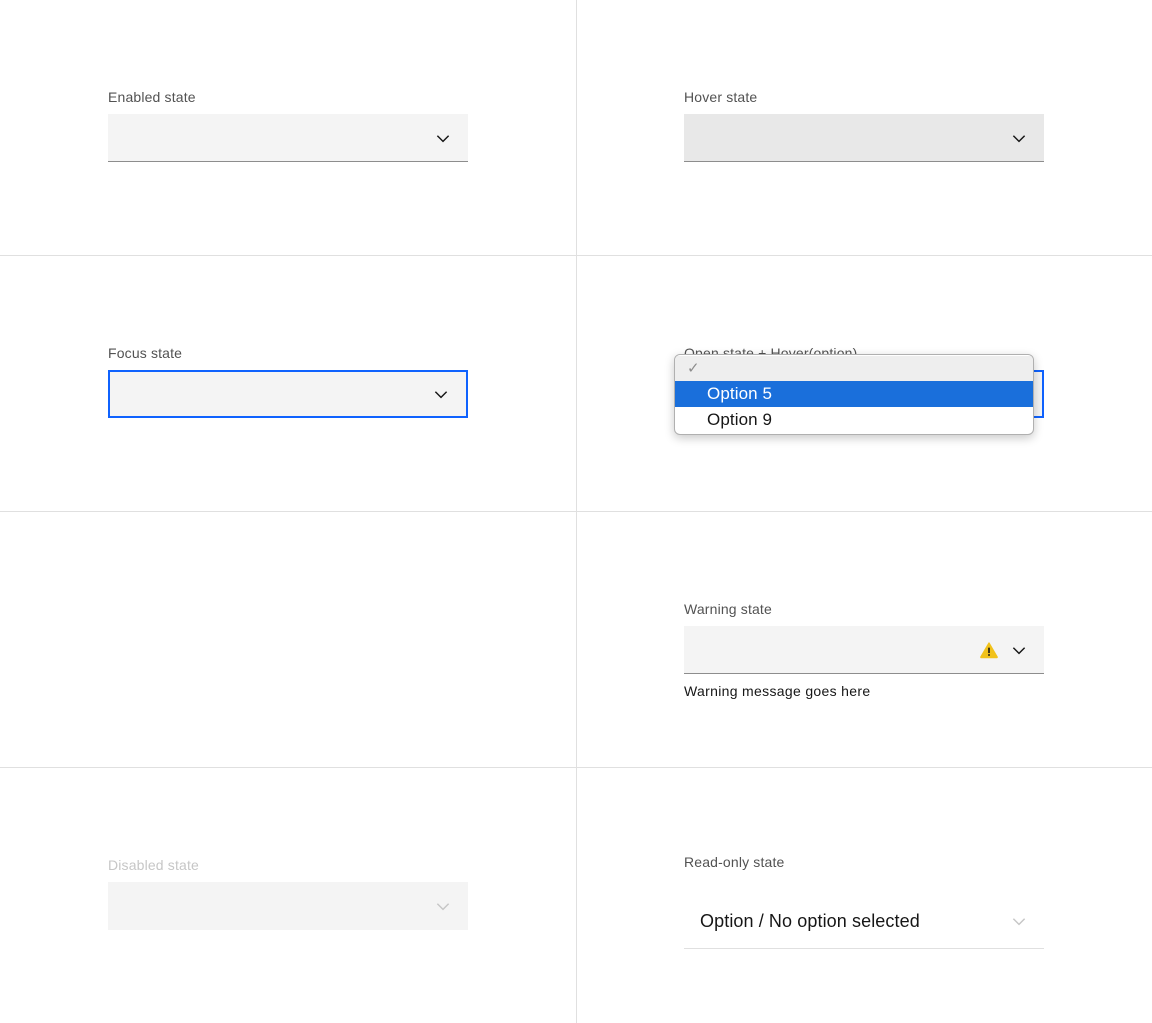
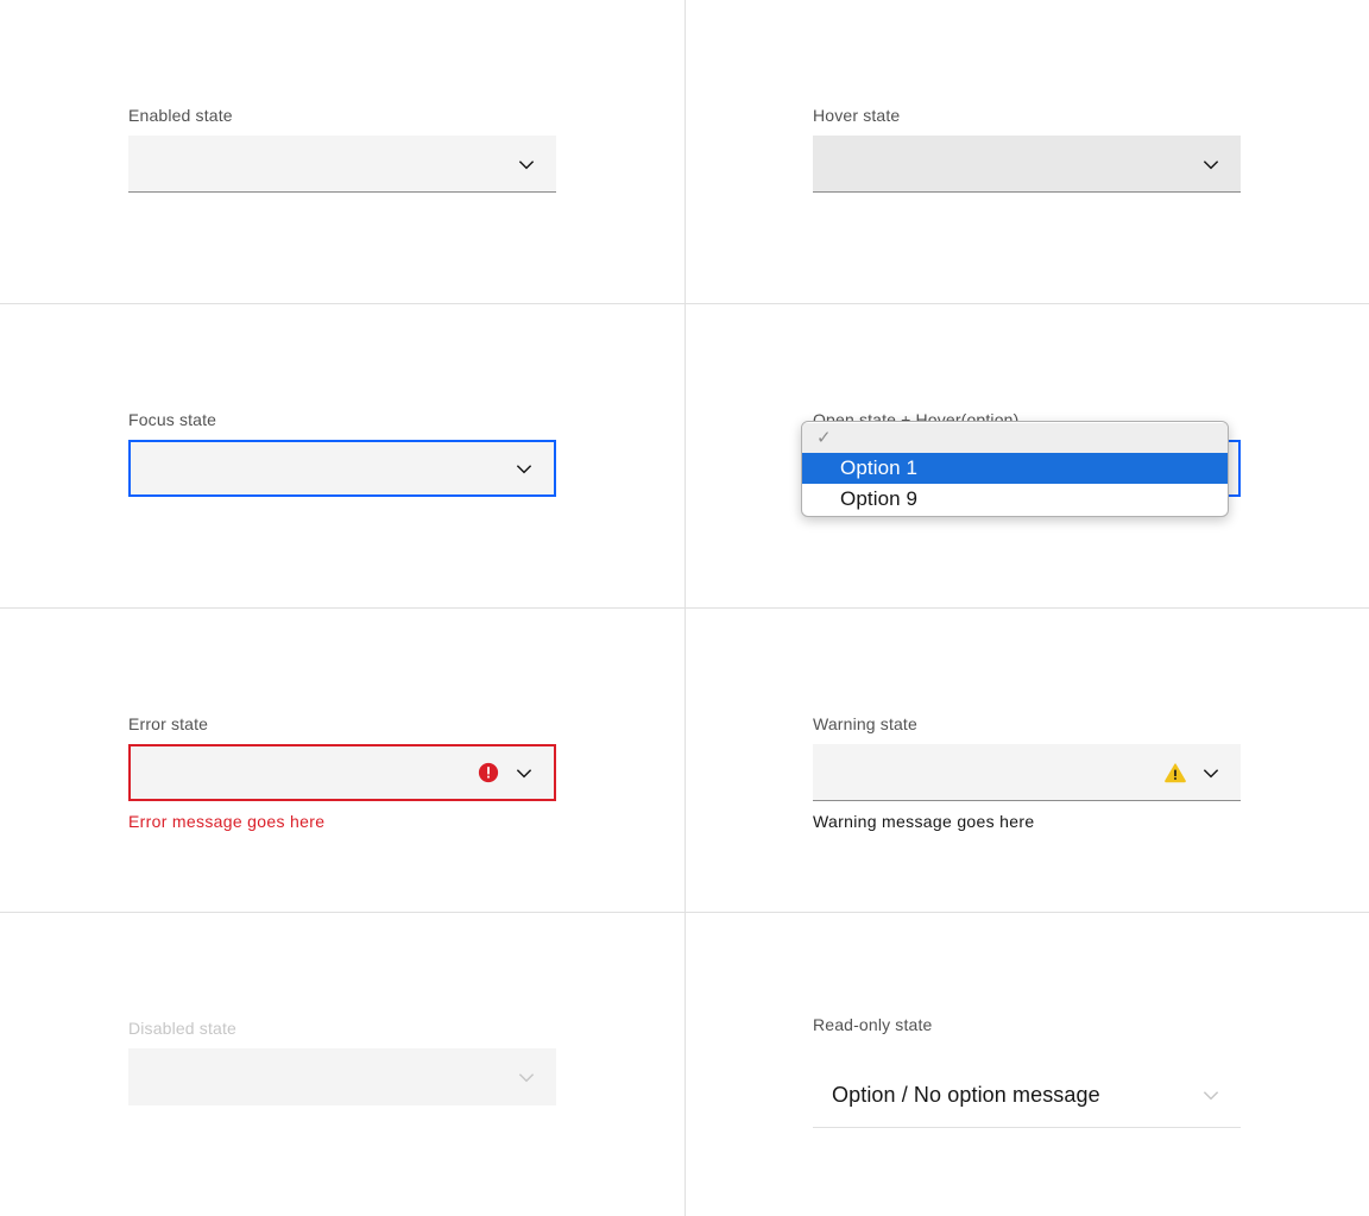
  Enabled state
  Hover state
  Focus state
  Open state + Hover(option)
  ✓
- Option 5
+ Option 1
  Option 9
+ Error state
+ Error message goes here
  Warning state
  Warning message goes here
  Disabled state
  Read-only state
- Option / No option selected
+ Option / No option message
